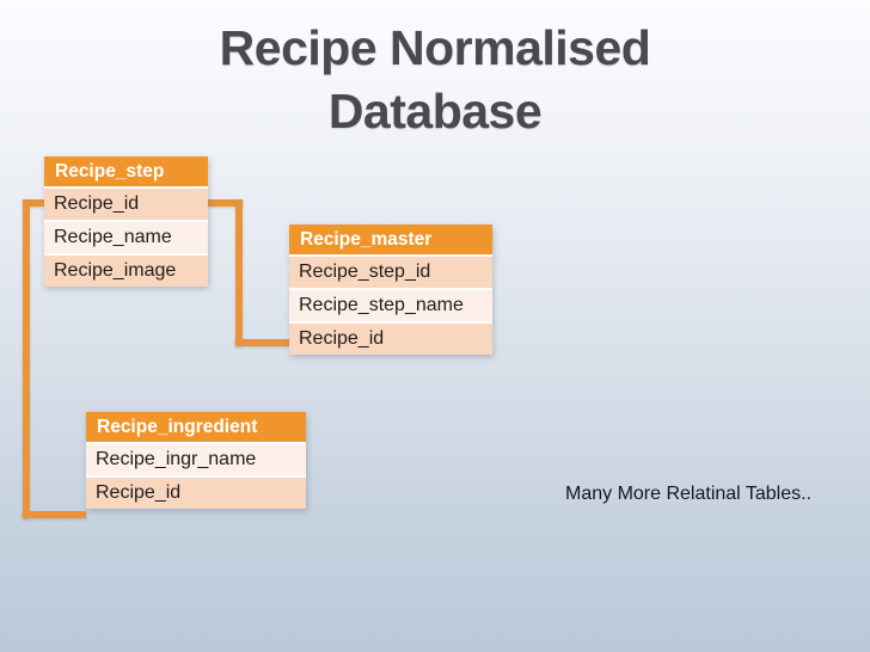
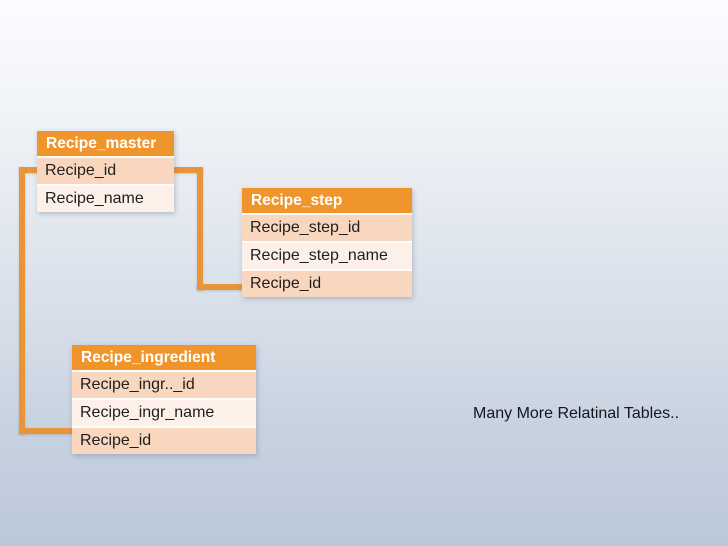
- Recipe Normalised
- Database
- Recipe_step
+ Recipe_master
  Recipe_id
  Recipe_name
- Recipe_image
- Recipe_master
+ Recipe_step
  Recipe_step_id
  Recipe_step_name
  Recipe_id
  Recipe_ingredient
+ Recipe_ingr.._id
  Recipe_ingr_name
  Recipe_id
  Many More Relatinal Tables..
